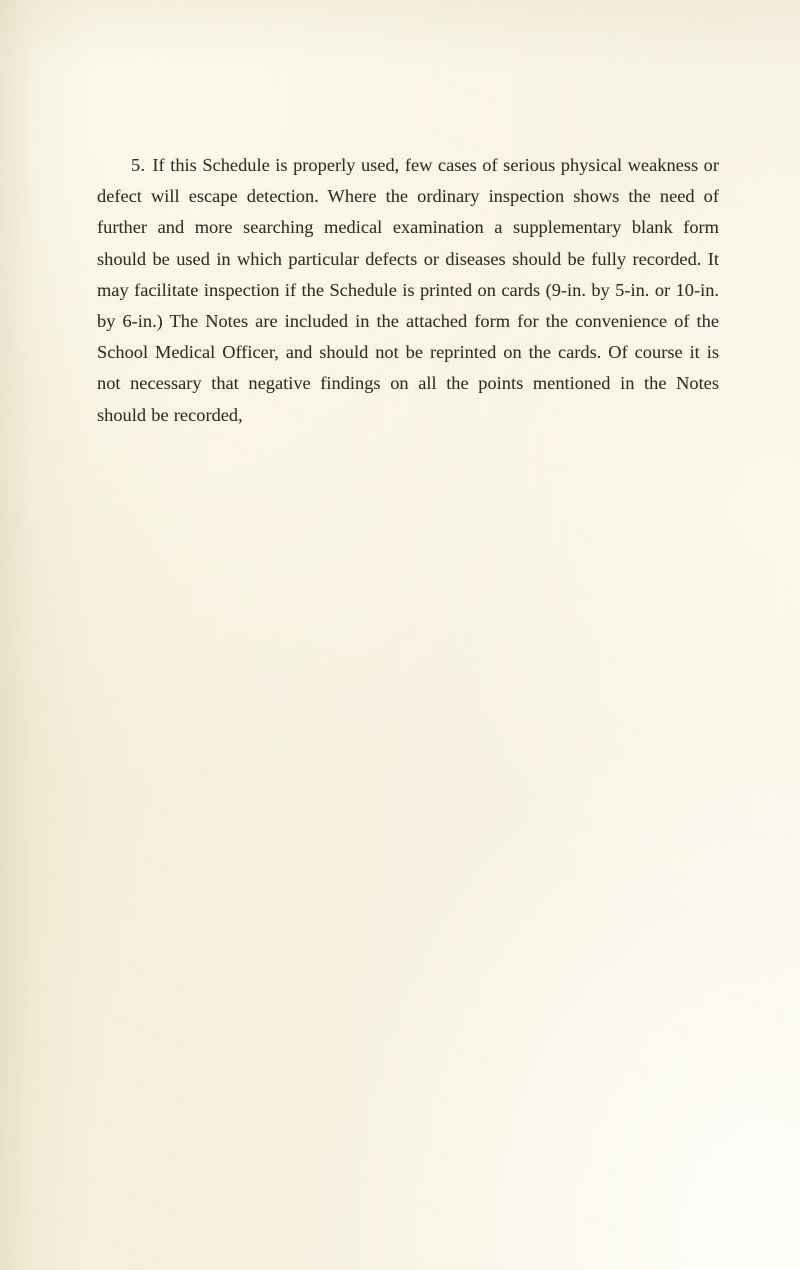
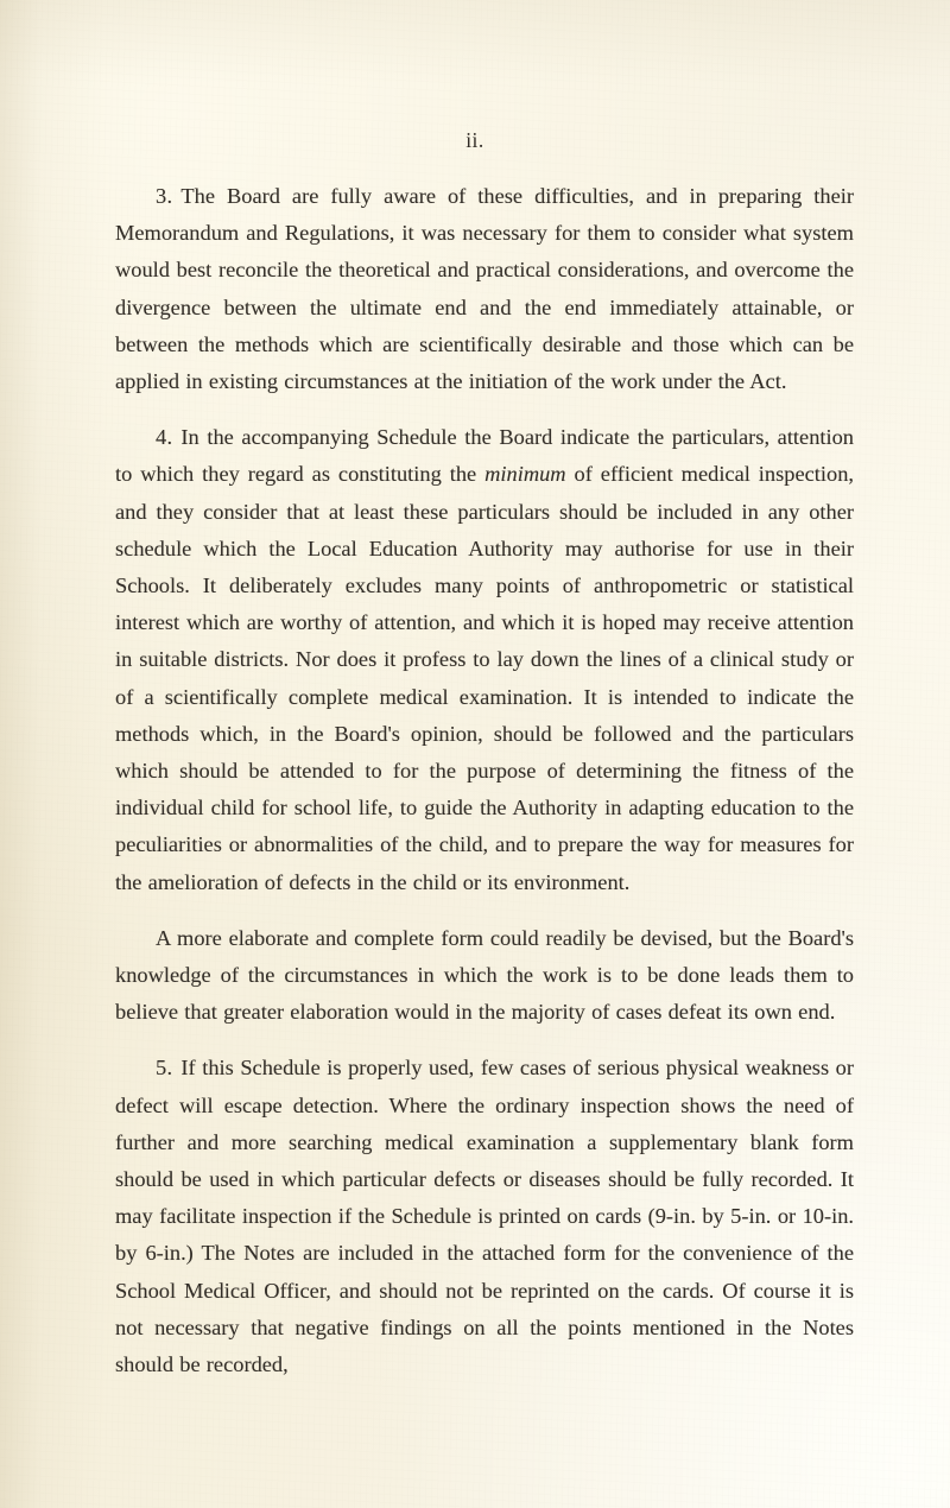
+ ii.
+ 3. The Board are fully aware of these difficulties, and in preparing their Memorandum and Regulations, it was necessary for them to consider what system would best reconcile the theoretical and practical considerations, and overcome the divergence between the ultimate end and the end immediately attainable, or between the methods which are scientifically desirable and those which can be applied in existing circumstances at the initiation of the work under the Act.
+ 4. In the accompanying Schedule the Board indicate the particulars, attention to which they regard as constituting the minimum of efficient medical inspection, and they consider that at least these particulars should be included in any other schedule which the Local Education Authority may authorise for use in their Schools. It deliberately excludes many points of anthropometric or statistical interest which are worthy of attention, and which it is hoped may receive attention in suitable districts. Nor does it profess to lay down the lines of a clinical study or of a scientifically complete medical examination. It is intended to indicate the methods which, in the Board's opinion, should be followed and the particulars which should be attended to for the purpose of determining the fitness of the individual child for school life, to guide the Authority in adapting education to the peculiarities or abnormalities of the child, and to prepare the way for measures for the amelioration of defects in the child or its environment.
+ A more elaborate and complete form could readily be devised, but the Board's knowledge of the circumstances in which the work is to be done leads them to believe that greater elaboration would in the majority of cases defeat its own end.
  5. If this Schedule is properly used, few cases of serious physical weakness or defect will escape detection. Where the ordinary inspection shows the need of further and more searching medical examination a supplementary blank form should be used in which particular defects or diseases should be fully recorded. It may facilitate inspection if the Schedule is printed on cards (9-in. by 5-in. or 10-in. by 6-in.) The Notes are included in the attached form for the convenience of the School Medical Officer, and should not be reprinted on the cards. Of course it is not necessary that negative findings on all the points mentioned in the Notes should be recorded,
